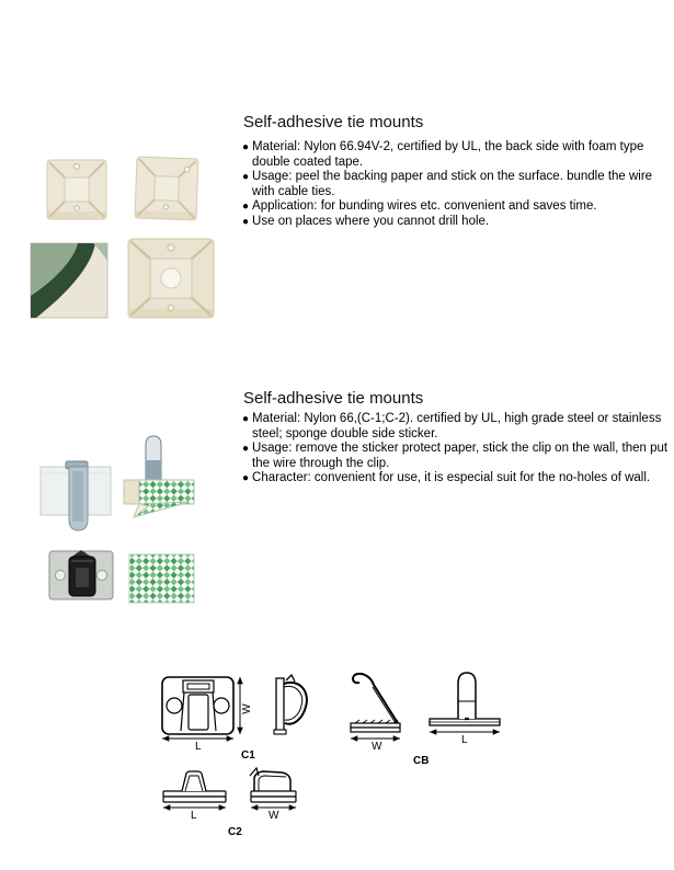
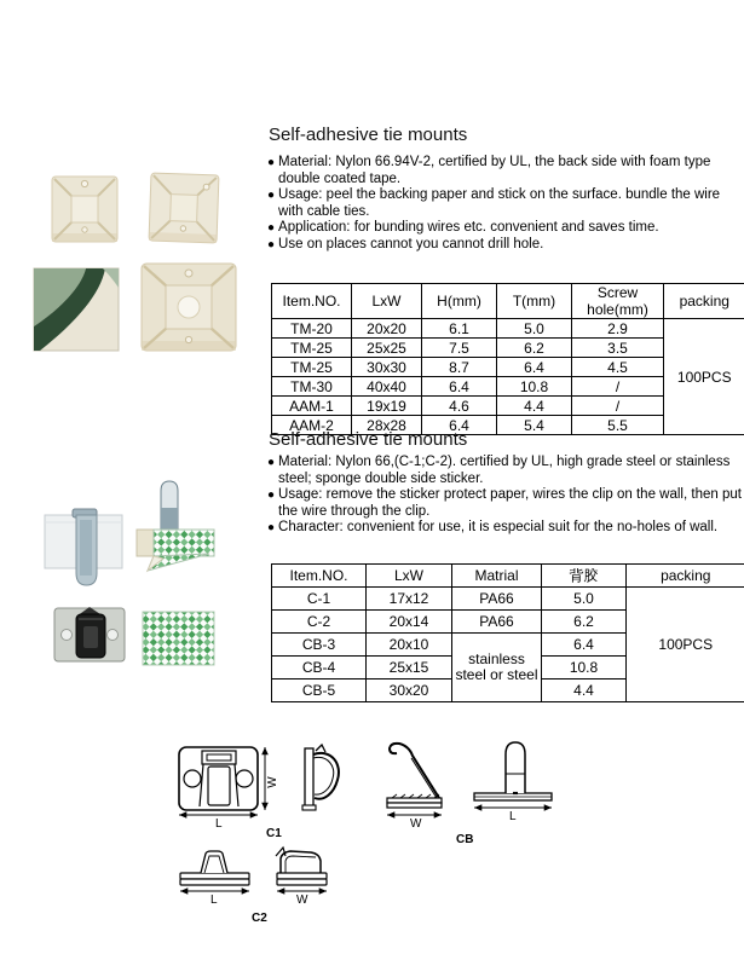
  Self-adhesive tie mounts
  ●
  Material: Nylon 66.94V-2, certified by UL, the back side with foam type double coated tape.
  ●
  Usage: peel the backing paper and stick on the surface. bundle the wire with cable ties.
  ●
  Application: for bunding wires etc. convenient and saves time.
  ●
- Use on places where you cannot drill hole.
+ Use on places cannot you cannot drill hole.
+ Item.NO.	LxW	H(mm)	T(mm)	Screw hole(mm)	packing
+ TM-20	20x20	6.1	5.0	2.9	100PCS
+ TM-25	25x25	7.5	6.2	3.5
+ TM-25	30x30	8.7	6.4	4.5
+ TM-30	40x40	6.4	10.8	/
+ AAM-1	19x19	4.6	4.4	/
+ AAM-2	28x28	6.4	5.4	5.5
  Self-adhesive tie mounts
  ●
  Material: Nylon 66,(C-1;C-2). certified by UL, high grade steel or stainless steel; sponge double side sticker.
  ●
- Usage: remove the sticker protect paper, stick the clip on the wall, then put the wire through the clip.
+ Usage: remove the sticker protect paper, wires the clip on the wall, then put the wire through the clip.
  ●
  Character: convenient for use, it is especial suit for the no-holes of wall.
+ Item.NO.	LxW	Matrial	背胶	packing
+ C-1	17x12	PA66	5.0	100PCS
+ C-2	20x14	PA66	6.2
+ CB-3	20x10	stainless steel or steel	6.4
+ CB-4	25x15	10.8
+ CB-5	30x20	4.4
  L
  C1
  W
  CB
  L
  L
  W
  C2
